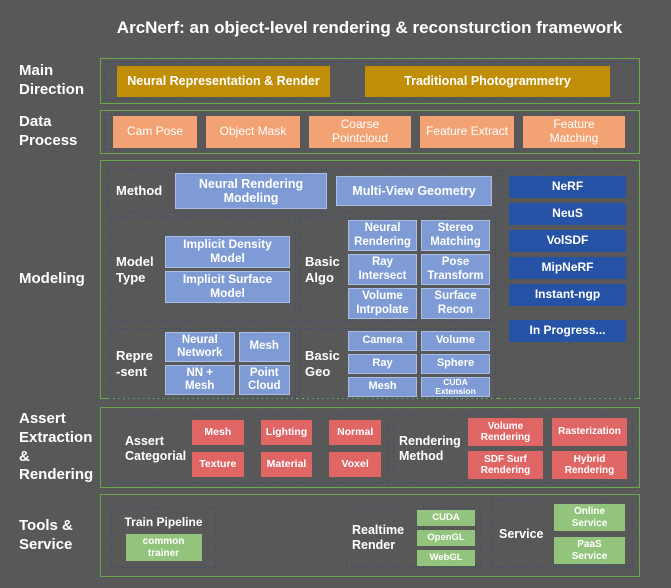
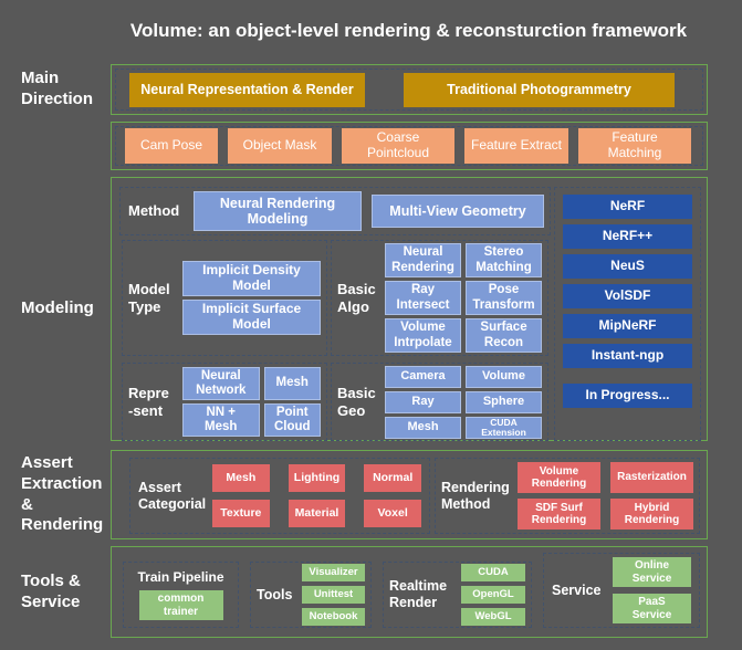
- ArcNerf: an object-level rendering & reconsturction framework
+ Volume: an object-level rendering & reconsturction framework
  Main
  Direction
- Data
- Process
  Modeling
  Assert
  Extraction &
  Rendering
  Tools &
  Service
  Neural Representation & Render
  Traditional Photogrammetry
  Cam Pose
  Object Mask
  Coarse
  Pointcloud
  Feature Extract
  Feature
  Matching
  Method
  Neural Rendering
  Modeling
  Multi-View Geometry
  Model
  Type
  Implicit Density
  Model
  Implicit Surface
  Model
  Basic
  Algo
  Neural
  Rendering
  Stereo
  Matching
  Ray
  Intersect
  Pose
  Transform
  Volume
  Intrpolate
  Surface
  Recon
  Repre
  -sent
  Neural
  Network
  Mesh
  NN +
  Mesh
  Point
  Cloud
  Basic
  Geo
  Camera
  Volume
  Ray
  Sphere
  Mesh
  CUDA
  Extension
  NeRF
+ NeRF++
  NeuS
  VolSDF
  MipNeRF
  Instant-ngp
  In Progress...
  Assert
  Categorial
  Mesh
  Lighting
  Normal
  Texture
  Material
  Voxel
  Rendering
  Method
  Volume
  Rendering
  Rasterization
  SDF Surf
  Rendering
  Hybrid
  Rendering
  Train Pipeline
  common
  trainer
+ Tools
+ Visualizer
+ Unittest
+ Notebook
  Realtime
  Render
  CUDA
  OpenGL
  WebGL
  Service
  Online
  Service
  PaaS
  Service
